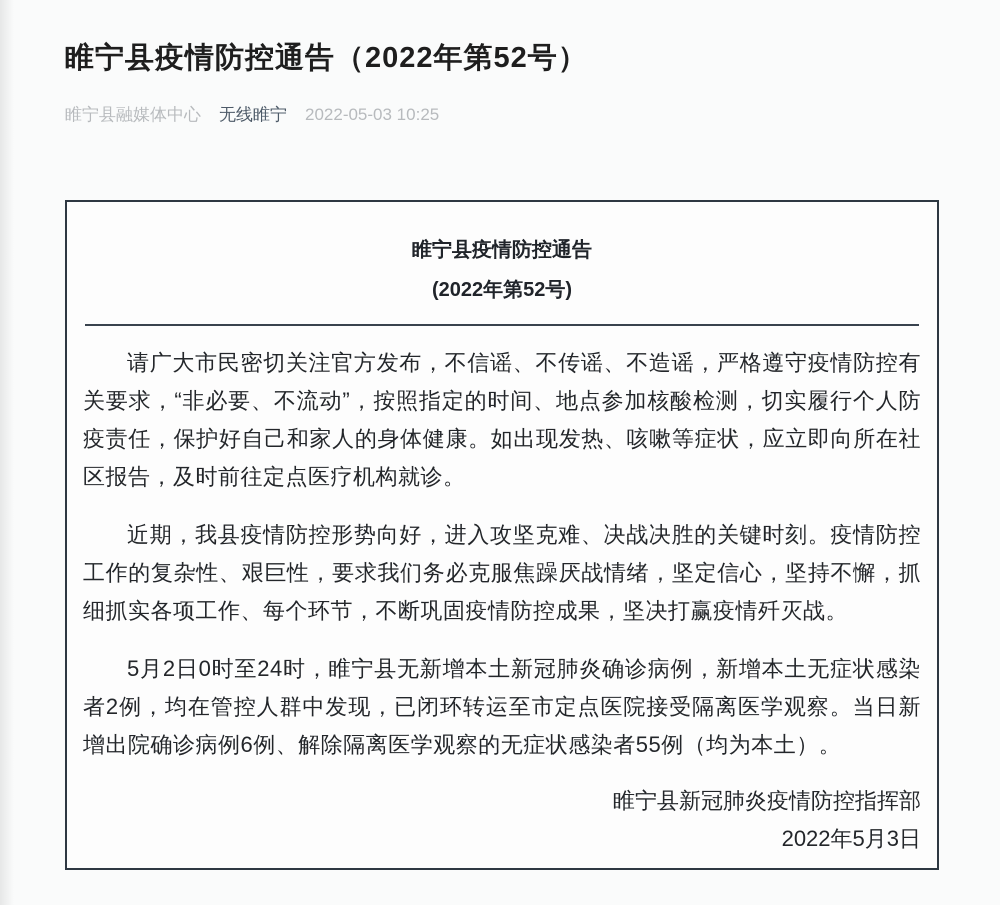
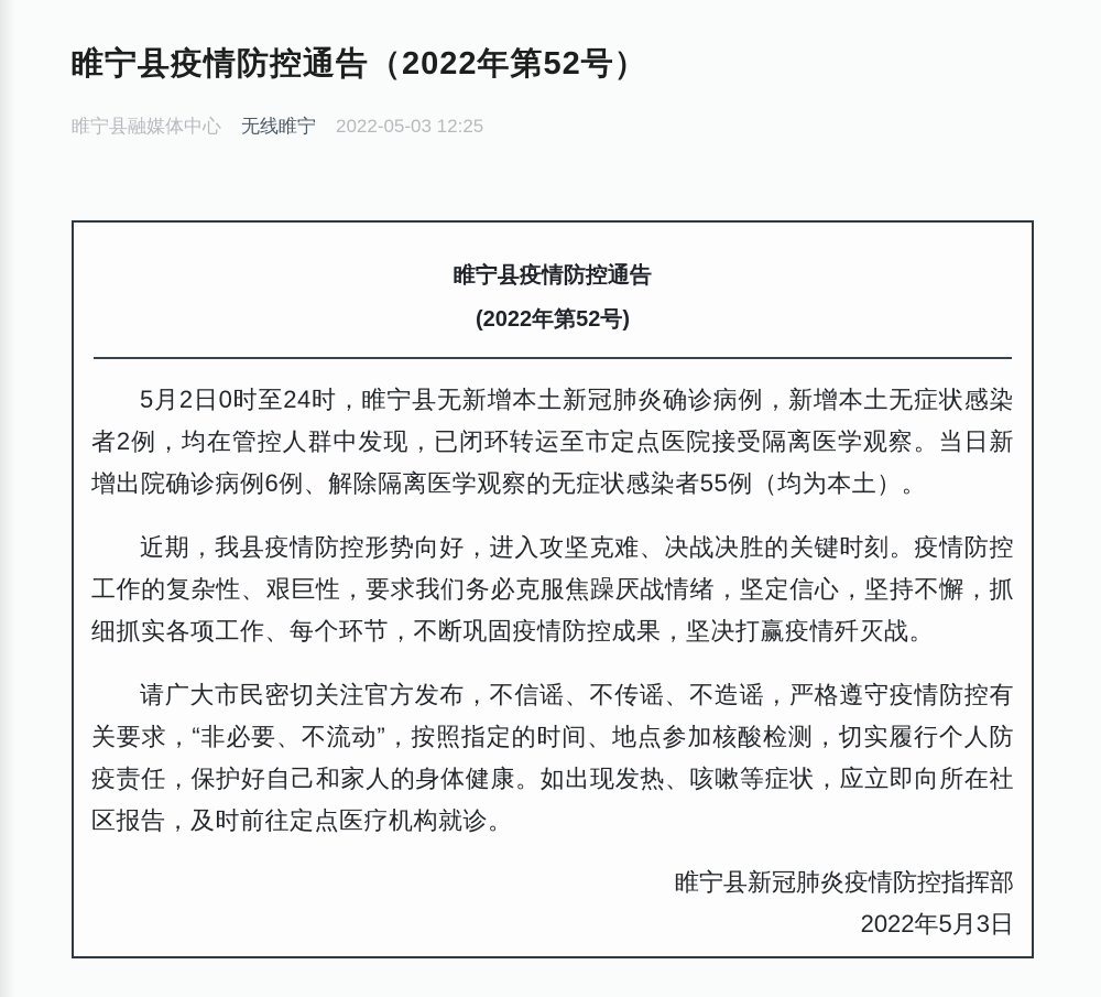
  睢宁县疫情防控通告（2022年第52号）
  睢宁县融媒体中心
  无线睢宁
- 2022-05-03 10:25
+ 2022-05-03 12:25
  睢宁县疫情防控通告
  (2022年第52号)
- 请广大市民密切关注官方发布，不信谣、不传谣、不造谣，严格遵守疫情防控有关要求，“非必要、不流动”，按照指定的时间、地点参加核酸检测，切实履行个人防疫责任，保护好自己和家人的身体健康。如出现发热、咳嗽等症状，应立即向所在社区报告，及时前往定点医疗机构就诊。
+ 5月2日0时至24时，睢宁县无新增本土新冠肺炎确诊病例，新增本土无症状感染者2例，均在管控人群中发现，已闭环转运至市定点医院接受隔离医学观察。当日新增出院确诊病例6例、解除隔离医学观察的无症状感染者55例（均为本土）。
  近期，我县疫情防控形势向好，进入攻坚克难、决战决胜的关键时刻。疫情防控工作的复杂性、艰巨性，要求我们务必克服焦躁厌战情绪，坚定信心，坚持不懈，抓细抓实各项工作、每个环节，不断巩固疫情防控成果，坚决打赢疫情歼灭战。
- 5月2日0时至24时，睢宁县无新增本土新冠肺炎确诊病例，新增本土无症状感染者2例，均在管控人群中发现，已闭环转运至市定点医院接受隔离医学观察。当日新增出院确诊病例6例、解除隔离医学观察的无症状感染者55例（均为本土）。
+ 请广大市民密切关注官方发布，不信谣、不传谣、不造谣，严格遵守疫情防控有关要求，“非必要、不流动”，按照指定的时间、地点参加核酸检测，切实履行个人防疫责任，保护好自己和家人的身体健康。如出现发热、咳嗽等症状，应立即向所在社区报告，及时前往定点医疗机构就诊。
  睢宁县新冠肺炎疫情防控指挥部
  2022年5月3日
